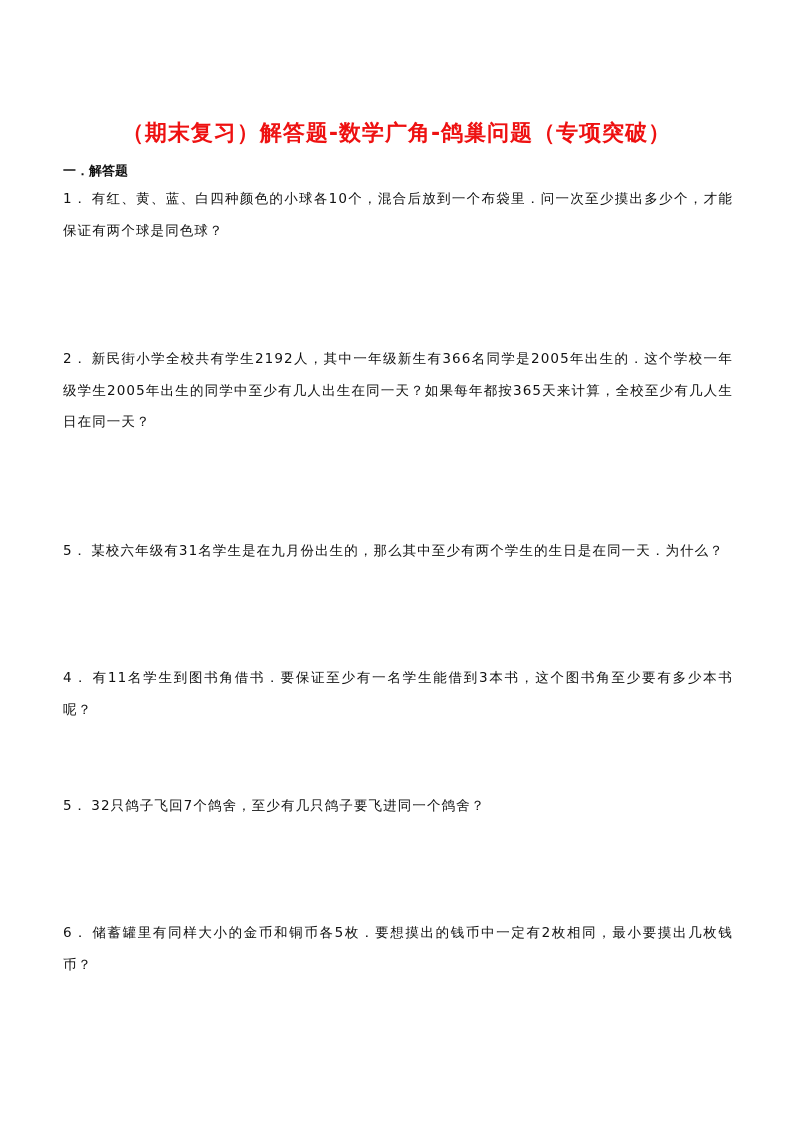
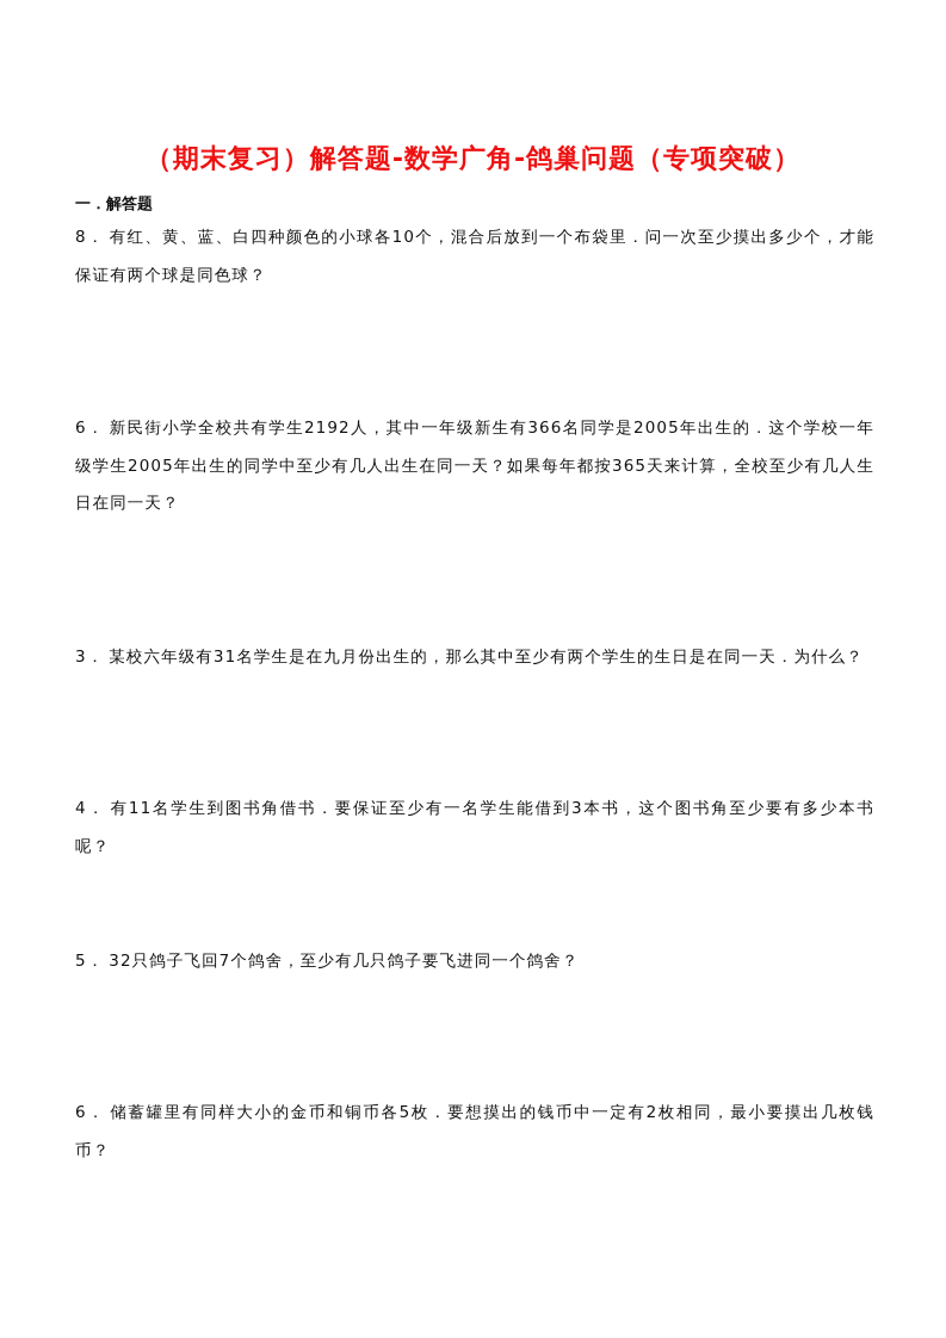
  （期末复习）解答题-数学广角-鸽巢问题（专项突破）
  一．解答题
- 1． 有红、黄、蓝、白四种颜色的小球各10个，混合后放到一个布袋里．问一次至少摸出多少个，才能保证有两个球是同色球？
+ 8． 有红、黄、蓝、白四种颜色的小球各10个，混合后放到一个布袋里．问一次至少摸出多少个，才能保证有两个球是同色球？
- 2． 新民街小学全校共有学生2192人，其中一年级新生有366名同学是2005年出生的．这个学校一年级学生2005年出生的同学中至少有几人出生在同一天？如果每年都按365天来计算，全校至少有几人生日在同一天？
+ 6． 新民街小学全校共有学生2192人，其中一年级新生有366名同学是2005年出生的．这个学校一年级学生2005年出生的同学中至少有几人出生在同一天？如果每年都按365天来计算，全校至少有几人生日在同一天？
- 5． 某校六年级有31名学生是在九月份出生的，那么其中至少有两个学生的生日是在同一天．为什么？
+ 3． 某校六年级有31名学生是在九月份出生的，那么其中至少有两个学生的生日是在同一天．为什么？
  4． 有11名学生到图书角借书．要保证至少有一名学生能借到3本书，这个图书角至少要有多少本书呢？
  5． 32只鸽子飞回7个鸽舍，至少有几只鸽子要飞进同一个鸽舍？
  6． 储蓄罐里有同样大小的金币和铜币各5枚．要想摸出的钱币中一定有2枚相同，最小要摸出几枚钱币？
